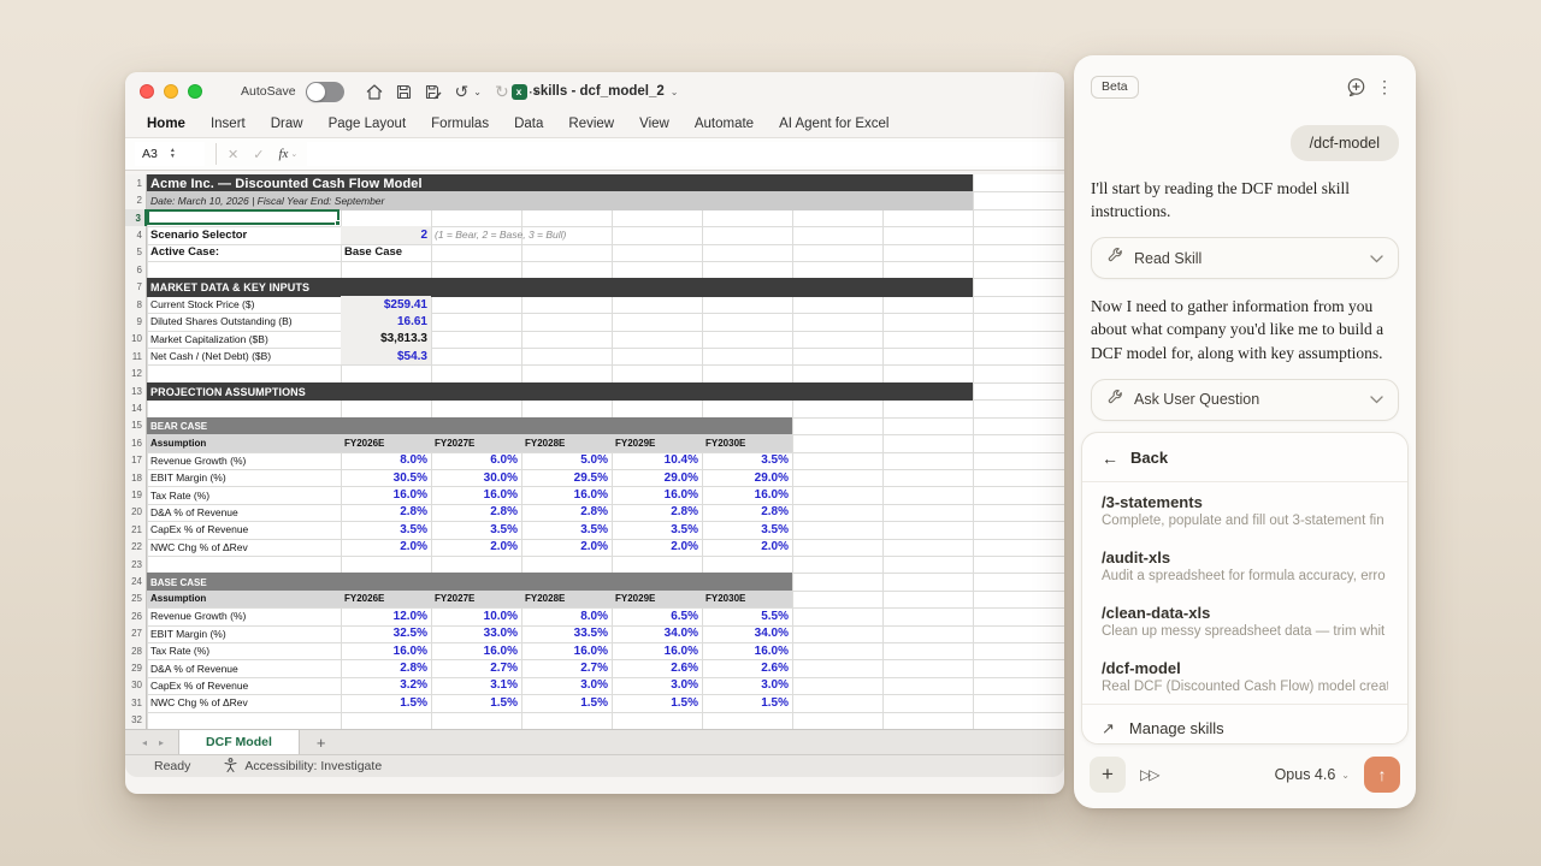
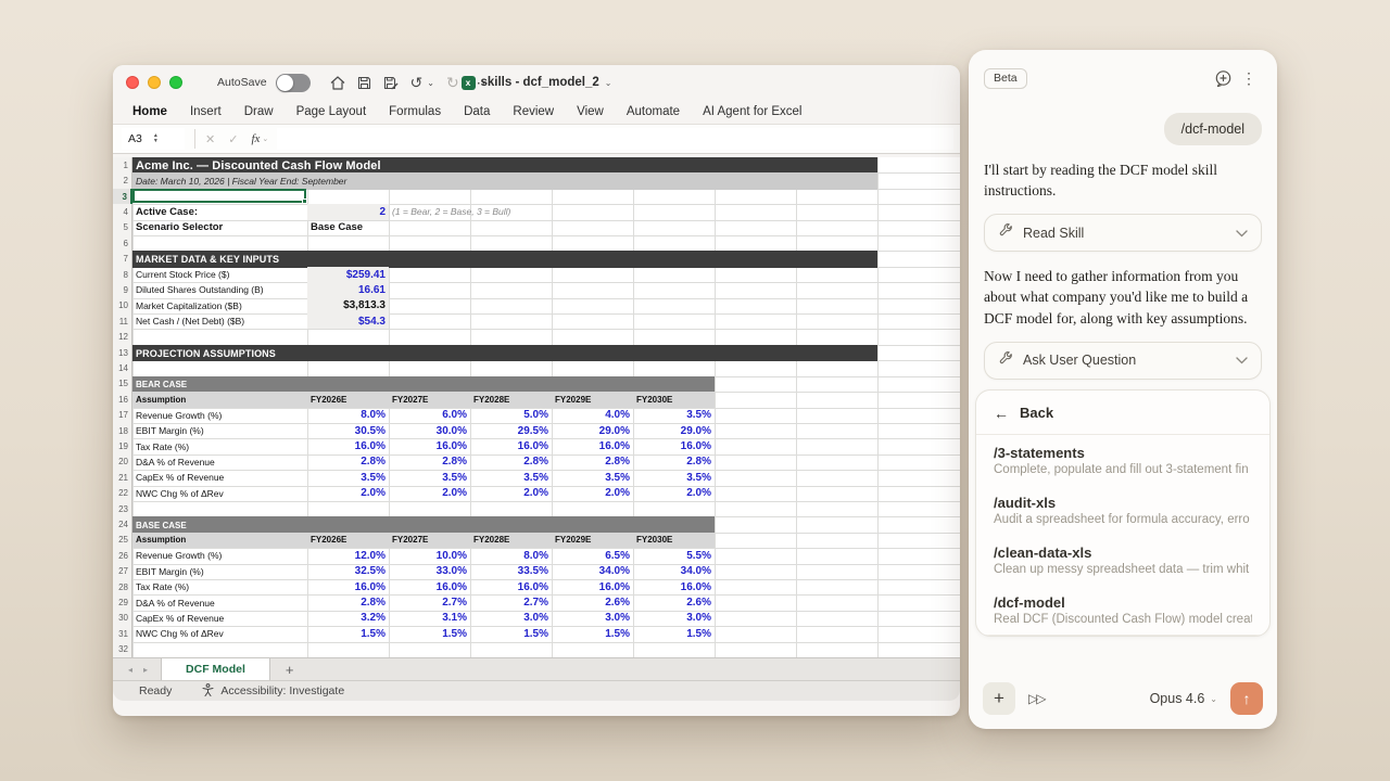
  AutoSave
  ↺
  ⌄
  ↻
  ⋯
  x
  skills - dcf_model_2
  ⌄
  Home
  Insert
  Draw
  Page Layout
  Formulas
  Data
  Review
  View
  Automate
  AI Agent for Excel
  A3
  ✕
  ✓
  fx
  1
  2
  3
  4
  5
  6
  7
  8
  9
  10
  11
  12
  13
  14
  15
  16
  17
  18
  19
  20
  21
  22
  23
  24
  25
  26
  27
  28
  29
  30
  31
  32
  Acme Inc. — Discounted Cash Flow Model
  Date: March 10, 2026 | Fiscal Year End: September
- Scenario Selector
+ Active Case:
  2
  (1 = Bear, 2 = Base, 3 = Bull)
- Active Case:
+ Scenario Selector
  Base Case
  MARKET DATA & KEY INPUTS
  Current Stock Price ($)
  $259.41
  Diluted Shares Outstanding (B)
  16.61
  Market Capitalization ($B)
  $3,813.3
  Net Cash / (Net Debt) ($B)
  $54.3
  PROJECTION ASSUMPTIONS
  BEAR CASE
  Assumption
  FY2026E
  FY2027E
  FY2028E
  FY2029E
  FY2030E
  Revenue Growth (%)
  8.0%
  6.0%
  5.0%
- 10.4%
+ 4.0%
  3.5%
  EBIT Margin (%)
  30.5%
  30.0%
  29.5%
  29.0%
  29.0%
  Tax Rate (%)
  16.0%
  16.0%
  16.0%
  16.0%
  16.0%
  D&A % of Revenue
  2.8%
  2.8%
  2.8%
  2.8%
  2.8%
  CapEx % of Revenue
  3.5%
  3.5%
  3.5%
  3.5%
  3.5%
  NWC Chg % of ΔRev
  2.0%
  2.0%
  2.0%
  2.0%
  2.0%
  BASE CASE
  Assumption
  FY2026E
  FY2027E
  FY2028E
  FY2029E
  FY2030E
  Revenue Growth (%)
  12.0%
  10.0%
  8.0%
  6.5%
  5.5%
  EBIT Margin (%)
  32.5%
  33.0%
  33.5%
  34.0%
  34.0%
  Tax Rate (%)
  16.0%
  16.0%
  16.0%
  16.0%
  16.0%
  D&A % of Revenue
  2.8%
  2.7%
  2.7%
  2.6%
  2.6%
  CapEx % of Revenue
  3.2%
  3.1%
  3.0%
  3.0%
  3.0%
  NWC Chg % of ΔRev
  1.5%
  1.5%
  1.5%
  1.5%
  1.5%
  ◂
  ▸
  DCF Model
  +
  Ready
  Accessibility: Investigate
  Beta
  ⋮
  /dcf-model
  I'll start by reading the DCF model skill instructions.
  Read Skill
  Now I need to gather information from you about what company you'd like me to build a DCF model for, along with key assumptions.
  Ask User Question
  ←
  Back
  /3-statements
  Complete, populate and fill out 3-statement fin
  /audit-xls
  Audit a spreadsheet for formula accuracy, erro
  /clean-data-xls
  Clean up messy spreadsheet data — trim whit
  /dcf-model
  Real DCF (Discounted Cash Flow) model crea
- ↗
- Manage skills
  +
  ▷▷
  Opus 4.6
  ⌄
  ↑
